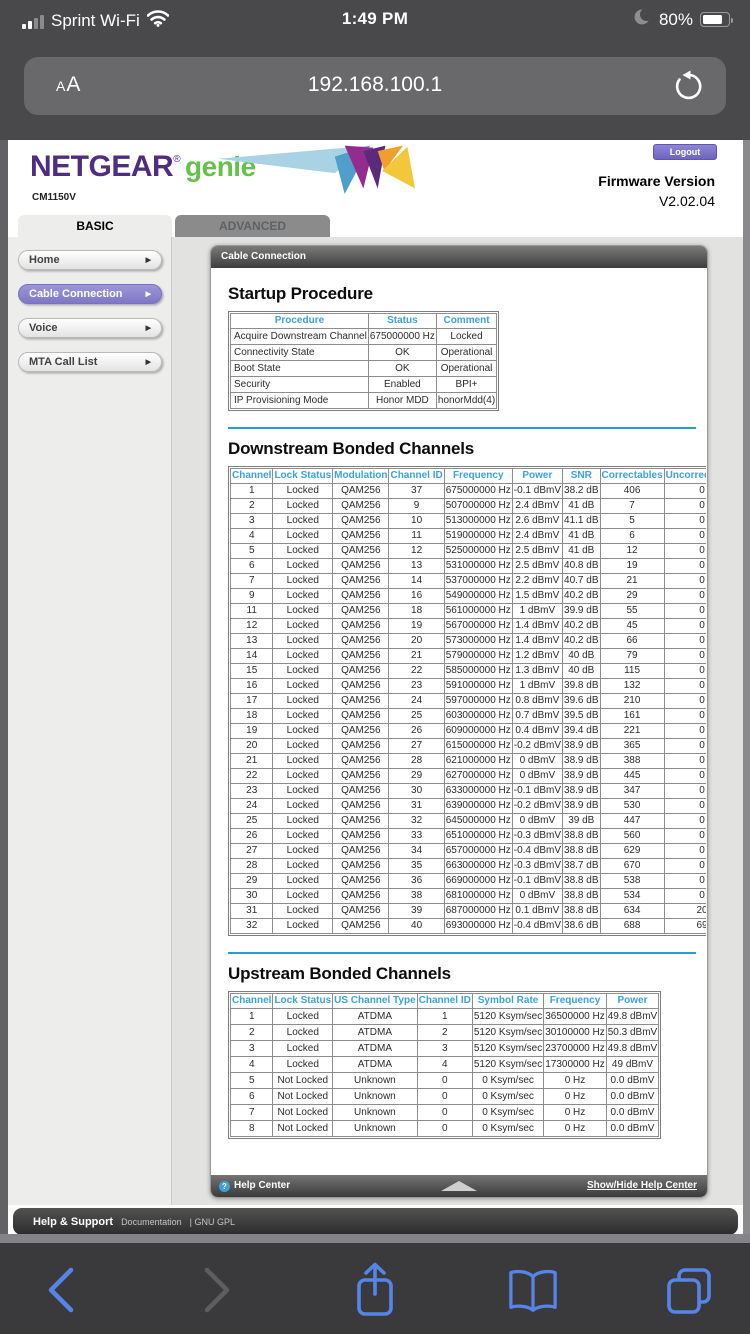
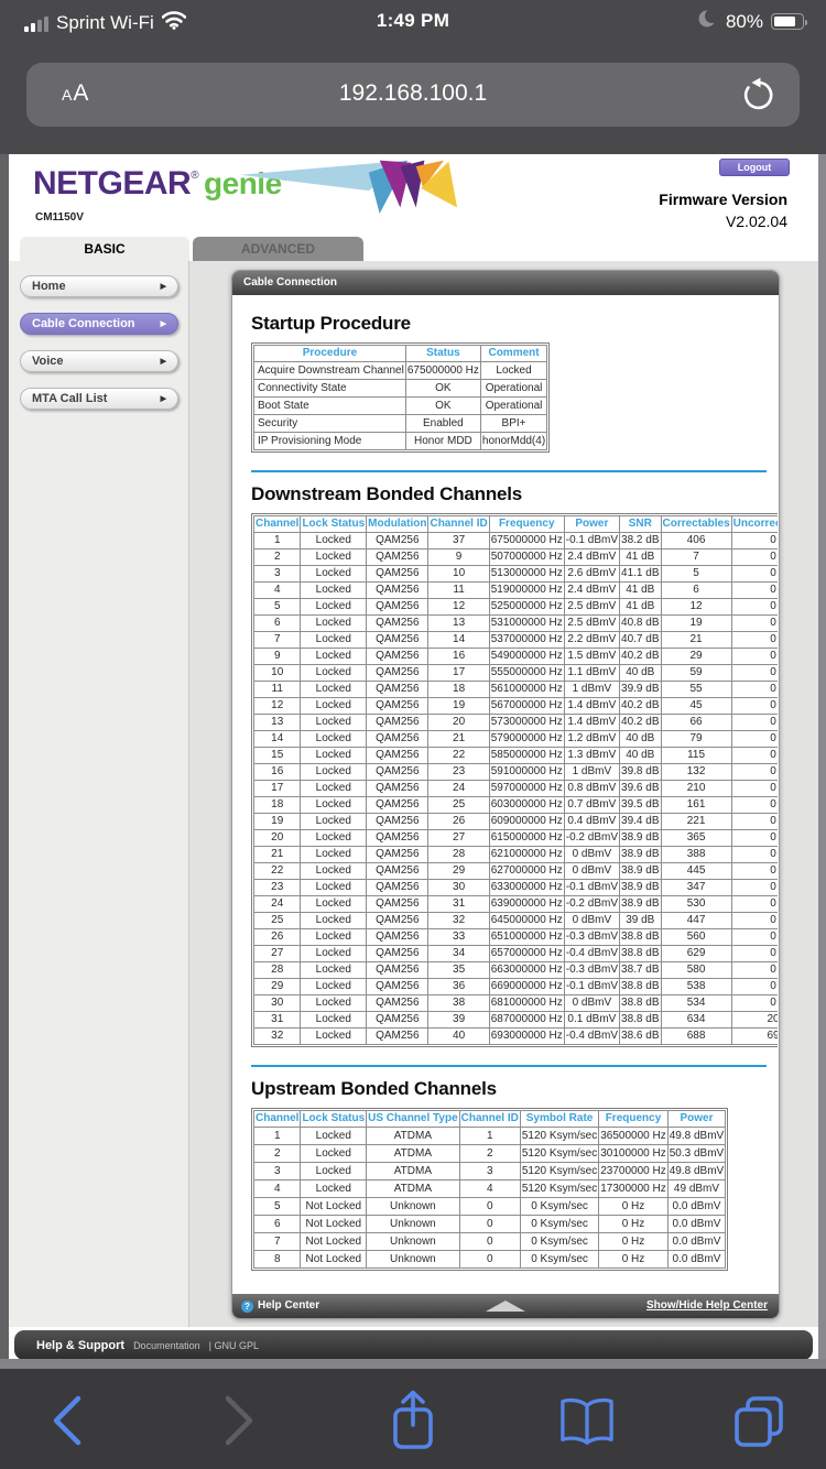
  Sprint Wi-Fi
  1:49 PM
  80%
  AA
  192.168.100.1
  NETGEAR® genie
  Logout
  CM1150V
  Firmware Version
  V2.02.04
  BASIC
  ADVANCED
  Home
  Cable Connection
  Voice
  MTA Call List
  Cable Connection
  Startup Procedure
  Procedure	Status	Comment
  Acquire Downstream Channel	675000000 Hz	Locked
  Connectivity State	OK	Operational
  Boot State	OK	Operational
  Security	Enabled	BPI+
  IP Provisioning Mode	Honor MDD	honorMdd(4)
  Downstream Bonded Channels
  Channel	Lock Status	Modulation	Channel ID	Frequency	Power	SNR	Correctables	Uncorre
  1	Locked	QAM256	37	675000000 Hz	-0.1 dBmV	38.2 dB	406	0
  2	Locked	QAM256	9	507000000 Hz	2.4 dBmV	41 dB	7	0
  3	Locked	QAM256	10	513000000 Hz	2.6 dBmV	41.1 dB	5	0
  4	Locked	QAM256	11	519000000 Hz	2.4 dBmV	41 dB	6	0
  5	Locked	QAM256	12	525000000 Hz	2.5 dBmV	41 dB	12	0
  6	Locked	QAM256	13	531000000 Hz	2.5 dBmV	40.8 dB	19	0
  7	Locked	QAM256	14	537000000 Hz	2.2 dBmV	40.7 dB	21	0
  9	Locked	QAM256	16	549000000 Hz	1.5 dBmV	40.2 dB	29	0
+ 10	Locked	QAM256	17	555000000 Hz	1.1 dBmV	40 dB	59	0
  11	Locked	QAM256	18	561000000 Hz	1 dBmV	39.9 dB	55	0
  12	Locked	QAM256	19	567000000 Hz	1.4 dBmV	40.2 dB	45	0
  13	Locked	QAM256	20	573000000 Hz	1.4 dBmV	40.2 dB	66	0
  14	Locked	QAM256	21	579000000 Hz	1.2 dBmV	40 dB	79	0
  15	Locked	QAM256	22	585000000 Hz	1.3 dBmV	40 dB	115	0
  16	Locked	QAM256	23	591000000 Hz	1 dBmV	39.8 dB	132	0
  17	Locked	QAM256	24	597000000 Hz	0.8 dBmV	39.6 dB	210	0
  18	Locked	QAM256	25	603000000 Hz	0.7 dBmV	39.5 dB	161	0
  19	Locked	QAM256	26	609000000 Hz	0.4 dBmV	39.4 dB	221	0
  20	Locked	QAM256	27	615000000 Hz	-0.2 dBmV	38.9 dB	365	0
  21	Locked	QAM256	28	621000000 Hz	0 dBmV	38.9 dB	388	0
  22	Locked	QAM256	29	627000000 Hz	0 dBmV	38.9 dB	445	0
  23	Locked	QAM256	30	633000000 Hz	-0.1 dBmV	38.9 dB	347	0
  24	Locked	QAM256	31	639000000 Hz	-0.2 dBmV	38.9 dB	530	0
  25	Locked	QAM256	32	645000000 Hz	0 dBmV	39 dB	447	0
  26	Locked	QAM256	33	651000000 Hz	-0.3 dBmV	38.8 dB	560	0
  27	Locked	QAM256	34	657000000 Hz	-0.4 dBmV	38.8 dB	629	0
- 28	Locked	QAM256	35	663000000 Hz	-0.3 dBmV	38.7 dB	670	0
+ 28	Locked	QAM256	35	663000000 Hz	-0.3 dBmV	38.7 dB	580	0
  29	Locked	QAM256	36	669000000 Hz	-0.1 dBmV	38.8 dB	538	0
  30	Locked	QAM256	38	681000000 Hz	0 dBmV	38.8 dB	534	0
  31	Locked	QAM256	39	687000000 Hz	0.1 dBmV	38.8 dB	634	20
  32	Locked	QAM256	40	693000000 Hz	-0.4 dBmV	38.6 dB	688	69
  Upstream Bonded Channels
  Channel	Lock Status	US Channel Type	Channel ID	Symbol Rate	Frequency	Power
  1	Locked	ATDMA	1	5120 Ksym/sec	36500000 Hz	49.8 dBmV
  2	Locked	ATDMA	2	5120 Ksym/sec	30100000 Hz	50.3 dBmV
  3	Locked	ATDMA	3	5120 Ksym/sec	23700000 Hz	49.8 dBmV
  4	Locked	ATDMA	4	5120 Ksym/sec	17300000 Hz	49 dBmV
  5	Not Locked	Unknown	0	0 Ksym/sec	0 Hz	0.0 dBmV
  6	Not Locked	Unknown	0	0 Ksym/sec	0 Hz	0.0 dBmV
  7	Not Locked	Unknown	0	0 Ksym/sec	0 Hz	0.0 dBmV
  8	Not Locked	Unknown	0	0 Ksym/sec	0 Hz	0.0 dBmV
  ?
  Help Center
  Show/Hide Help Center
  Help & Support
  Documentation
  | GNU GPL
